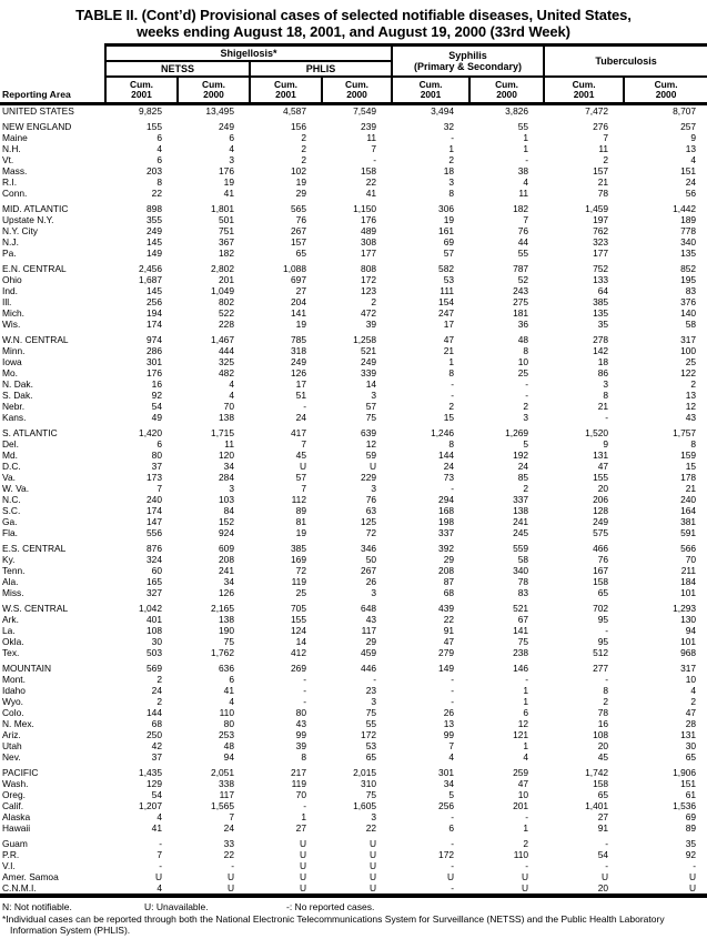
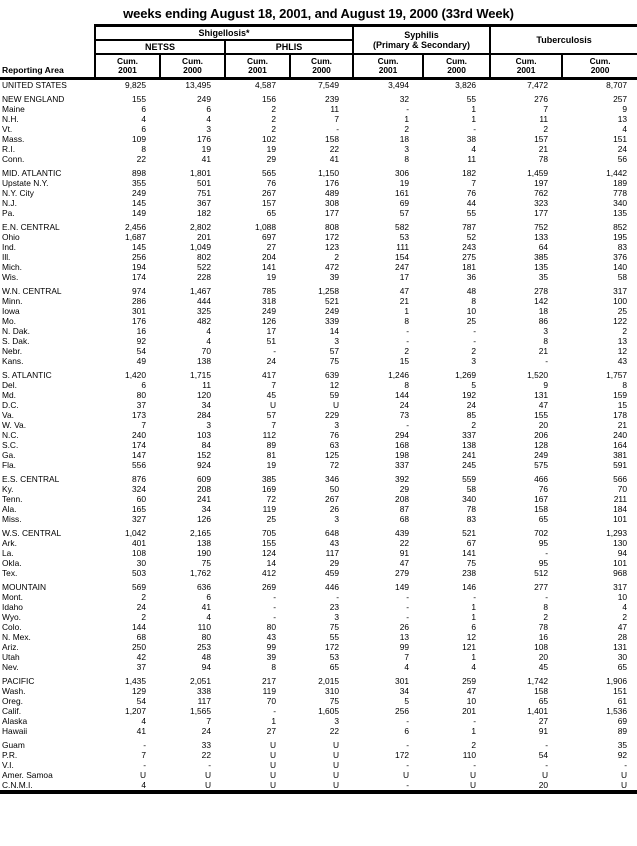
- TABLE II. (Cont’d) Provisional cases of selected notifiable diseases, United States,
  weeks ending August 18, 2001, and August 19, 2000 (33rd Week)
  Reporting Area	Shigellosis*	Syphilis (Primary & Secondary)	Tuberculosis
  NETSS	PHLIS
  Cum.2001	Cum.2000	Cum.2001	Cum.2000	Cum.2001	Cum.2000	Cum.2001	Cum.2000
  UNITED STATES	9,825	13,495	4,587	7,549	3,494	3,826	7,472	8,707
  NEW ENGLAND	155	249	156	239	32	55	276	257
  Maine	6	6	2	11	-	1	7	9
  N.H.	4	4	2	7	1	1	11	13
  Vt.	6	3	2	-	2	-	2	4
- Mass.	203	176	102	158	18	38	157	151
+ Mass.	109	176	102	158	18	38	157	151
  R.I.	8	19	19	22	3	4	21	24
  Conn.	22	41	29	41	8	11	78	56
  MID. ATLANTIC	898	1,801	565	1,150	306	182	1,459	1,442
  Upstate N.Y.	355	501	76	176	19	7	197	189
  N.Y. City	249	751	267	489	161	76	762	778
  N.J.	145	367	157	308	69	44	323	340
  Pa.	149	182	65	177	57	55	177	135
  E.N. CENTRAL	2,456	2,802	1,088	808	582	787	752	852
  Ohio	1,687	201	697	172	53	52	133	195
  Ind.	145	1,049	27	123	111	243	64	83
  Ill.	256	802	204	2	154	275	385	376
  Mich.	194	522	141	472	247	181	135	140
  Wis.	174	228	19	39	17	36	35	58
  W.N. CENTRAL	974	1,467	785	1,258	47	48	278	317
  Minn.	286	444	318	521	21	8	142	100
  Iowa	301	325	249	249	1	10	18	25
  Mo.	176	482	126	339	8	25	86	122
  N. Dak.	16	4	17	14	-	-	3	2
  S. Dak.	92	4	51	3	-	-	8	13
  Nebr.	54	70	-	57	2	2	21	12
  Kans.	49	138	24	75	15	3	-	43
  S. ATLANTIC	1,420	1,715	417	639	1,246	1,269	1,520	1,757
  Del.	6	11	7	12	8	5	9	8
  Md.	80	120	45	59	144	192	131	159
  D.C.	37	34	U	U	24	24	47	15
  Va.	173	284	57	229	73	85	155	178
  W. Va.	7	3	7	3	-	2	20	21
  N.C.	240	103	112	76	294	337	206	240
  S.C.	174	84	89	63	168	138	128	164
  Ga.	147	152	81	125	198	241	249	381
  Fla.	556	924	19	72	337	245	575	591
  E.S. CENTRAL	876	609	385	346	392	559	466	566
  Ky.	324	208	169	50	29	58	76	70
  Tenn.	60	241	72	267	208	340	167	211
  Ala.	165	34	119	26	87	78	158	184
  Miss.	327	126	25	3	68	83	65	101
  W.S. CENTRAL	1,042	2,165	705	648	439	521	702	1,293
  Ark.	401	138	155	43	22	67	95	130
  La.	108	190	124	117	91	141	-	94
  Okla.	30	75	14	29	47	75	95	101
  Tex.	503	1,762	412	459	279	238	512	968
  MOUNTAIN	569	636	269	446	149	146	277	317
  Mont.	2	6	-	-	-	-	-	10
  Idaho	24	41	-	23	-	1	8	4
  Wyo.	2	4	-	3	-	1	2	2
  Colo.	144	110	80	75	26	6	78	47
  N. Mex.	68	80	43	55	13	12	16	28
  Ariz.	250	253	99	172	99	121	108	131
  Utah	42	48	39	53	7	1	20	30
  Nev.	37	94	8	65	4	4	45	65
  PACIFIC	1,435	2,051	217	2,015	301	259	1,742	1,906
  Wash.	129	338	119	310	34	47	158	151
  Oreg.	54	117	70	75	5	10	65	61
  Calif.	1,207	1,565	-	1,605	256	201	1,401	1,536
  Alaska	4	7	1	3	-	-	27	69
  Hawaii	41	24	27	22	6	1	91	89
  Guam	-	33	U	U	-	2	-	35
  P.R.	7	22	U	U	172	110	54	92
  V.I.	-	-	U	U	-	-	-	-
  Amer. Samoa	U	U	U	U	U	U	U	U
  C.N.M.I.	4	U	U	U	-	U	20	U
- N: Not notifiable. U: Unavailable. -: No reported cases.
- *Individual cases can be reported through both the National Electronic Telecommunications System for Surveillance (NETSS) and the Public Health Laboratory Information System (PHLIS).
